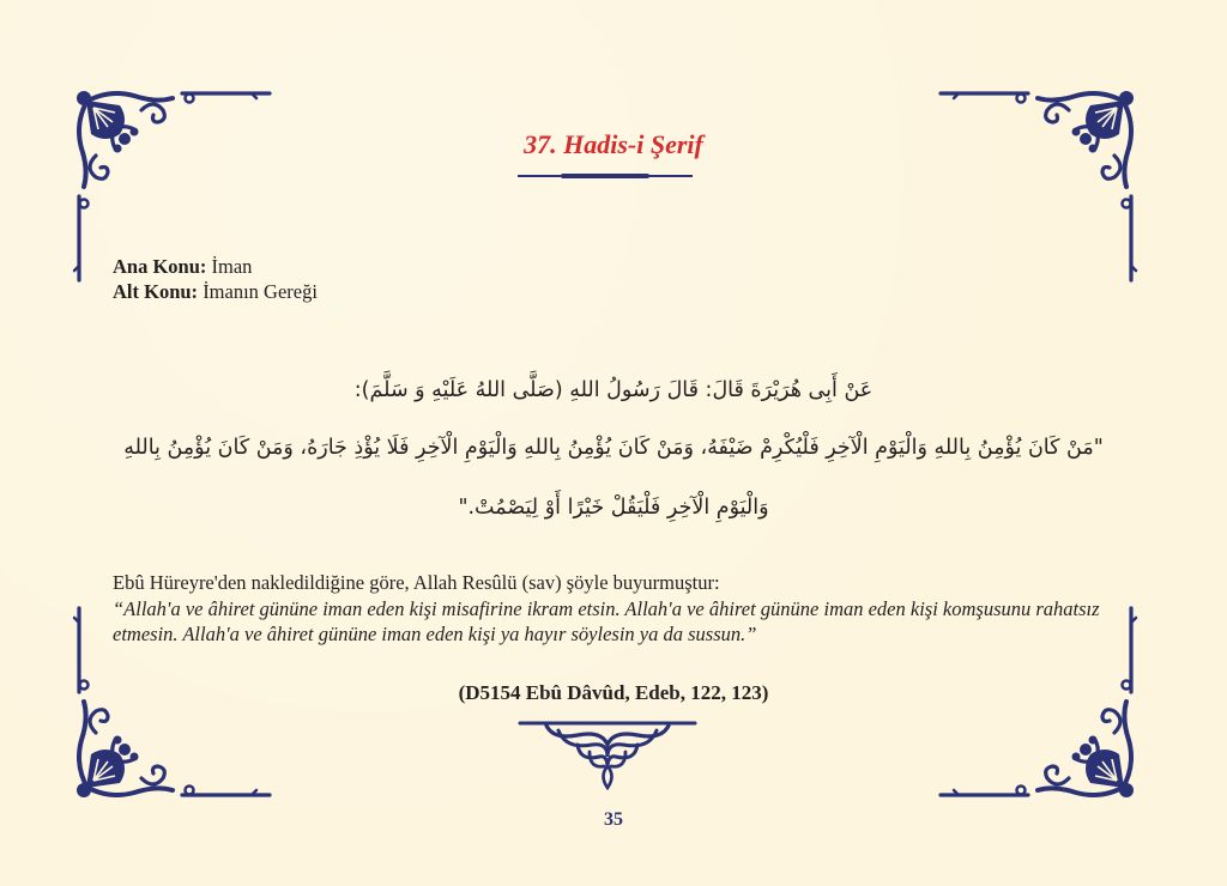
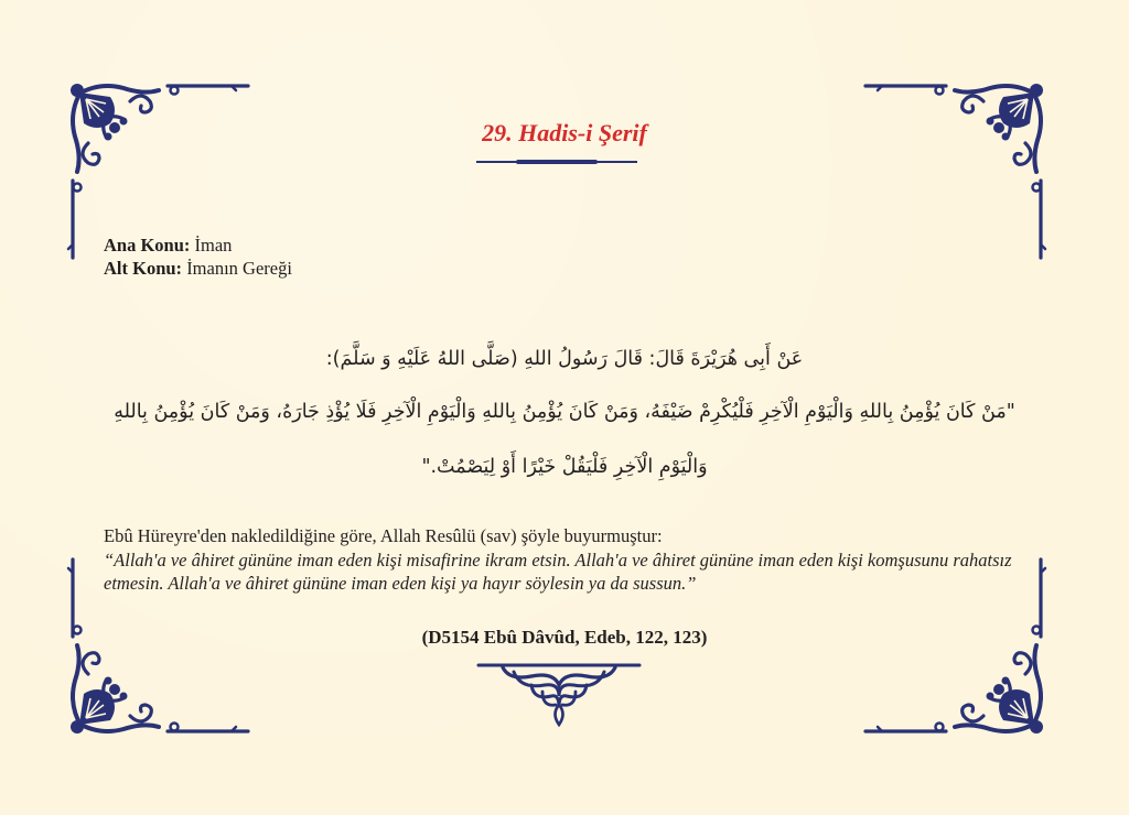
- 37. Hadis-i Şerif
+ 29. Hadis-i Şerif
  Ana Konu: İman
  Alt Konu: İmanın Gereği
  عَنْ أَبِى هُرَيْرَةَ قَالَ: قَالَ رَسُولُ اللهِ (صَلَّى اللهُ عَلَيْهِ وَ سَلَّمَ):
  "مَنْ كَانَ يُؤْمِنُ بِاللهِ وَالْيَوْمِ الْآخِرِ فَلْيُكْرِمْ ضَيْفَهُ، وَمَنْ كَانَ يُؤْمِنُ بِاللهِ وَالْيَوْمِ الْآخِرِ فَلَا يُؤْذِ جَارَهُ، وَمَنْ كَانَ يُؤْمِنُ بِاللهِ
  وَالْيَوْمِ الْآخِرِ فَلْيَقُلْ خَيْرًا أَوْ لِيَصْمُتْ."
  Ebû Hüreyre'den nakledildiğine göre, Allah Resûlü (sav) şöyle buyurmuştur:
  “Allah'a ve âhiret gününe iman eden kişi misafirine ikram etsin. Allah'a ve âhiret gününe iman eden kişi komşusunu rahatsız etmesin. Allah'a ve âhiret gününe iman eden kişi ya hayır söylesin ya da sussun.”
  (D5154 Ebû Dâvûd, Edeb, 122, 123)
- 35
